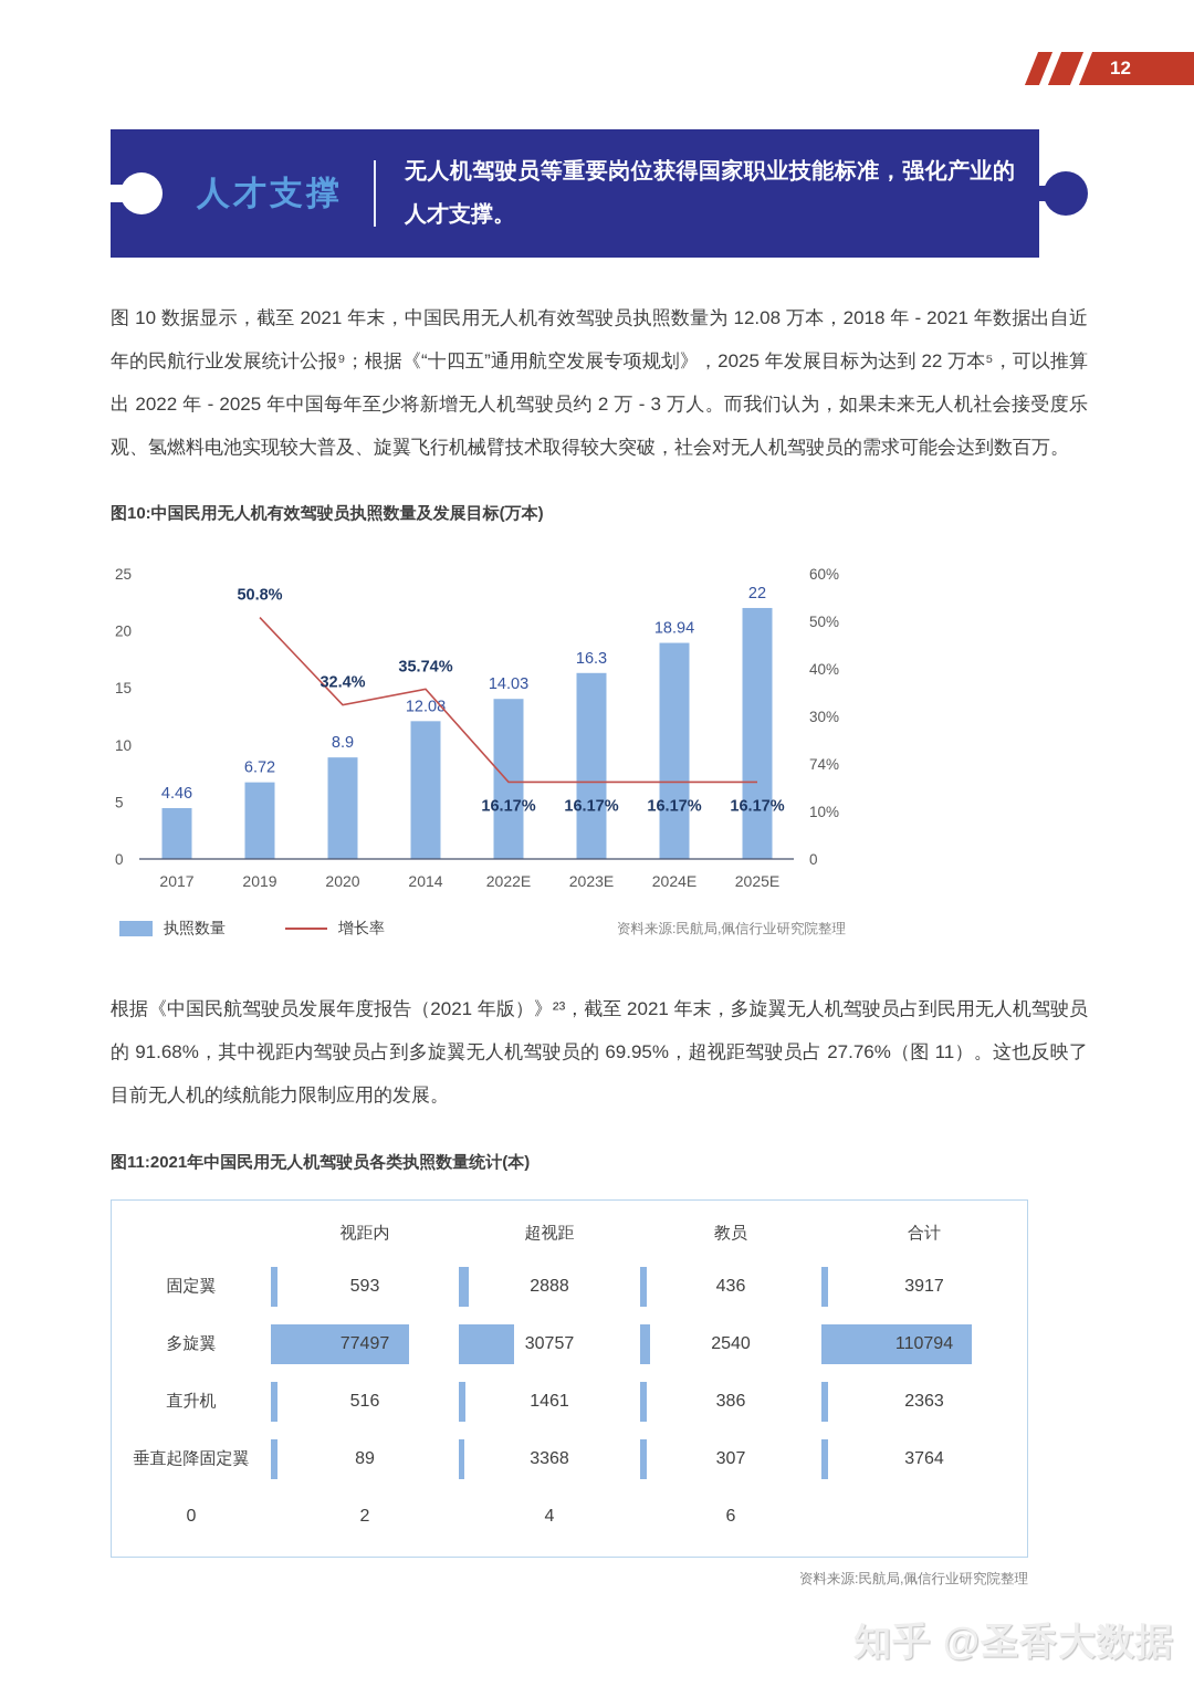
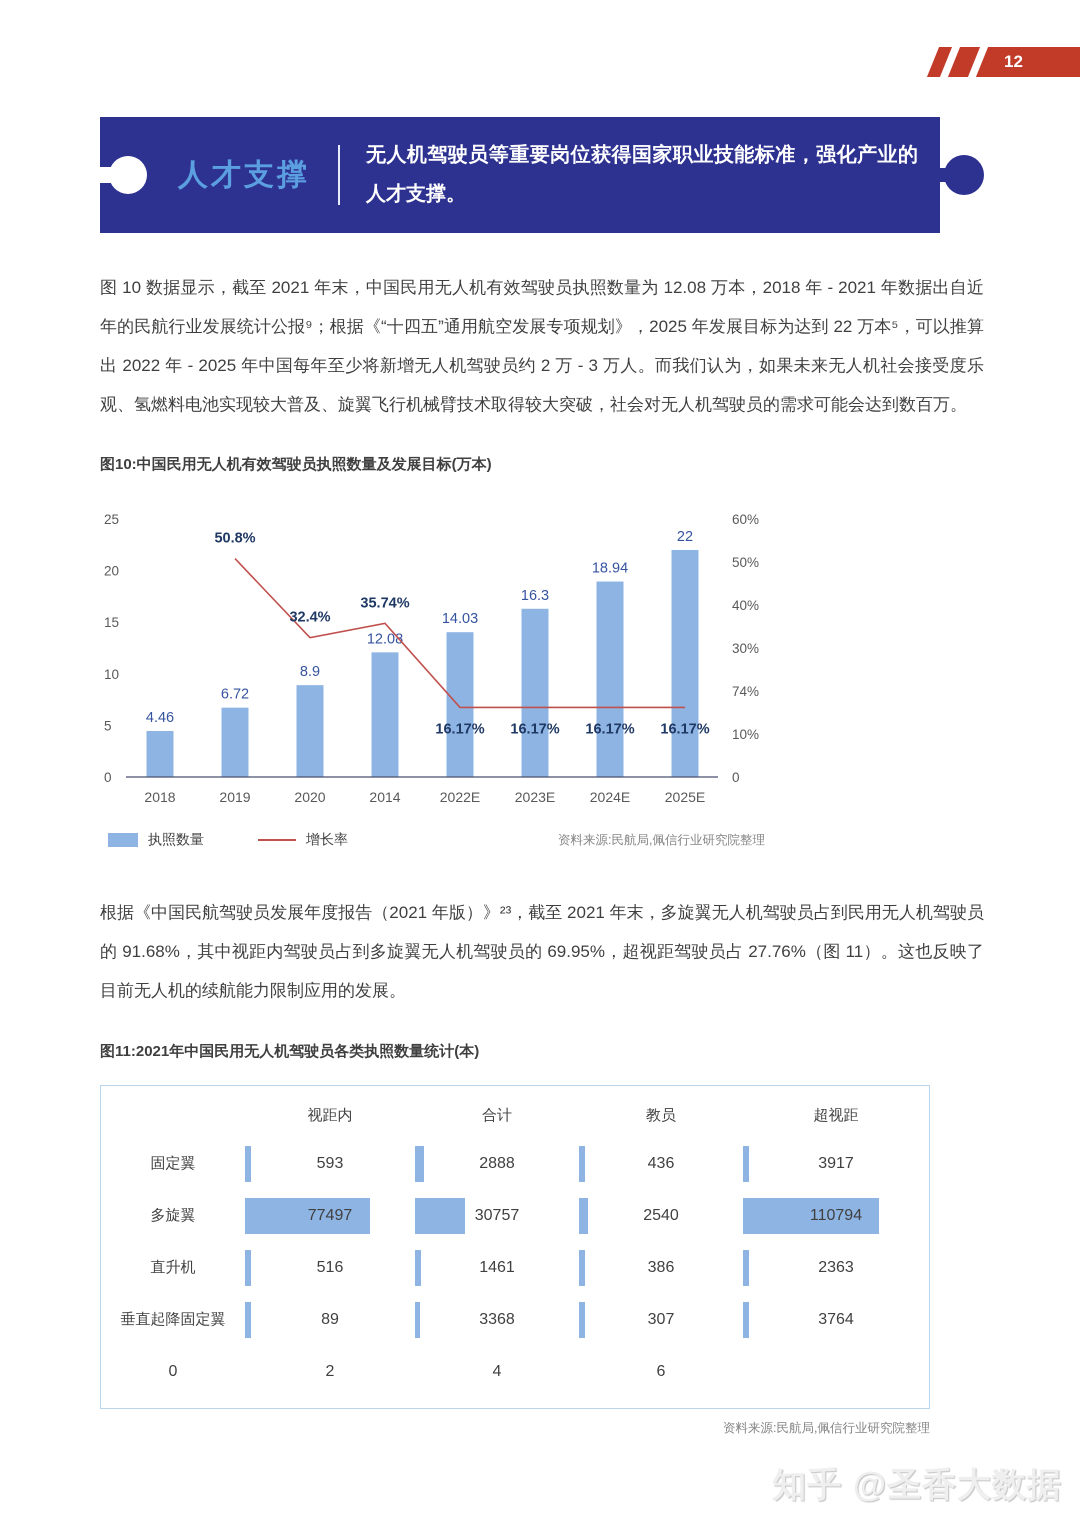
  人才支撑
  无人机驾驶员等重要岗位获得国家职业技能标准，强化产业的人才支撑。
  图 10 数据显示，截至 2021 年末，中国民用无人机有效驾驶员执照数量为 12.08 万本，2018 年 - 2021 年数据出自近年的民航行业发展统计公报⁹；根据《“十四五”通用航空发展专项规划》，2025 年发展目标为达到 22 万本⁵，可以推算出 2022 年 - 2025 年中国每年至少将新增无人机驾驶员约 2 万 - 3 万人。而我们认为，如果未来无人机社会接受度乐观、氢燃料电池实现较大普及、旋翼飞行机械臂技术取得较大突破，社会对无人机驾驶员的需求可能会达到数百万。
  图10:中国民用无人机有效驾驶员执照数量及发展目标(万本)
  0
  5
  10
  15
  20
  25
  0
  10%
  74%
  30%
  40%
  50%
  60%
  4.46
  6.72
  8.9
  12.0
  14.03
  16.3
  18.94
  22
- 2017
+ 2018
  2019
  2020
  2014
  2022E
  2023E
  2024E
  2025E
  50.8%
  32.4%
  35.74%
  16.17%
  16.17%
  16.17%
  16.17%
  执照数量
  增长率
  资料来源:民航局,佩信行业研究院整理
  根据《中国民航驾驶员发展年度报告（2021 年版）》²³，截至 2021 年末，多旋翼无人机驾驶员占到民用无人机驾驶员的 91.68%，其中视距内驾驶员占到多旋翼无人机驾驶员的 69.95%，超视距驾驶员占 27.76%（图 11）。这也反映了目前无人机的续航能力限制应用的发展。
  图11:2021年中国民用无人机驾驶员各类执照数量统计(本)
  视距内
- 超视距
+ 合计
  教员
- 合计
+ 超视距
  固定翼
  593
  2888
  436
  3917
  多旋翼
  77497
  30757
  2540
  110794
  直升机
  516
  1461
  386
  2363
  垂直起降固定翼
  89
  3368
  307
  3764
  0
  2
  4
  6
  资料来源:民航局,佩信行业研究院整理
  知乎 @圣香大数据
